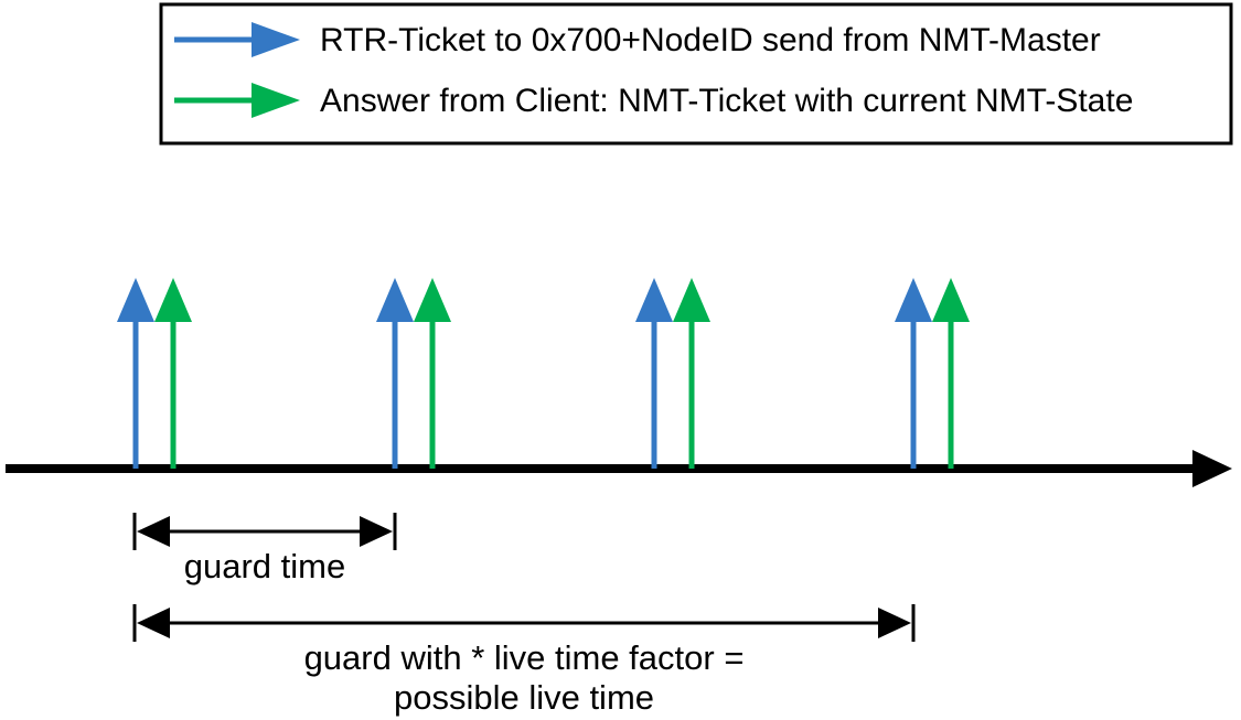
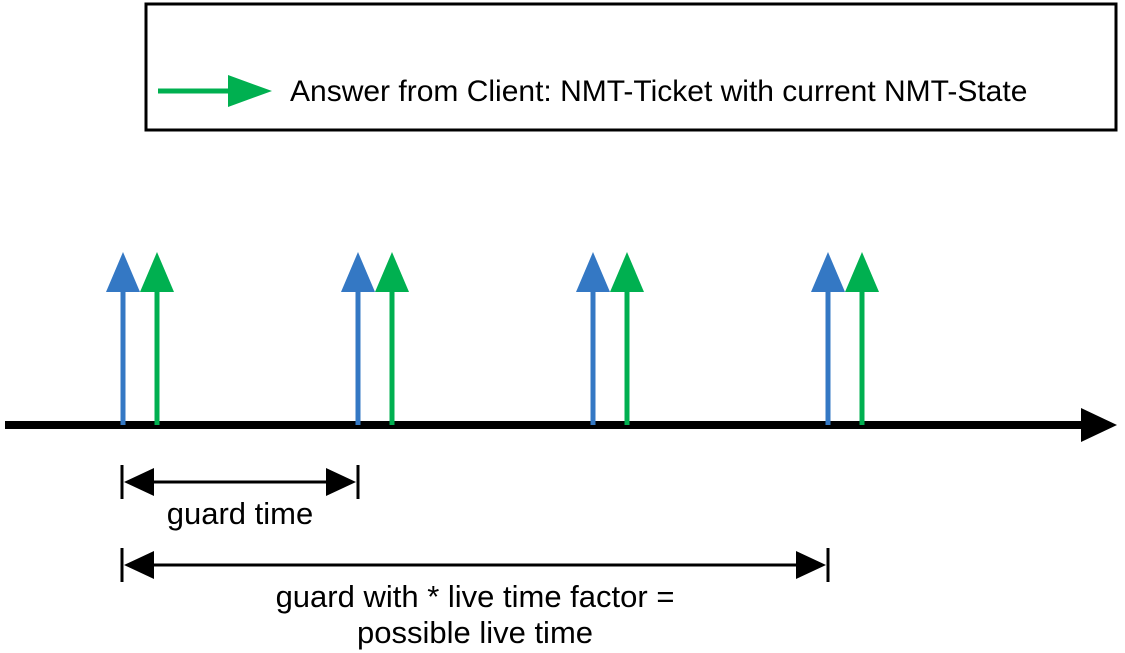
- RTR-Ticket to 0x700+NodeID send from NMT-Master
  Answer from Client: NMT-Ticket with current NMT-State
  guard time
  guard with * live time factor =
  possible live time
